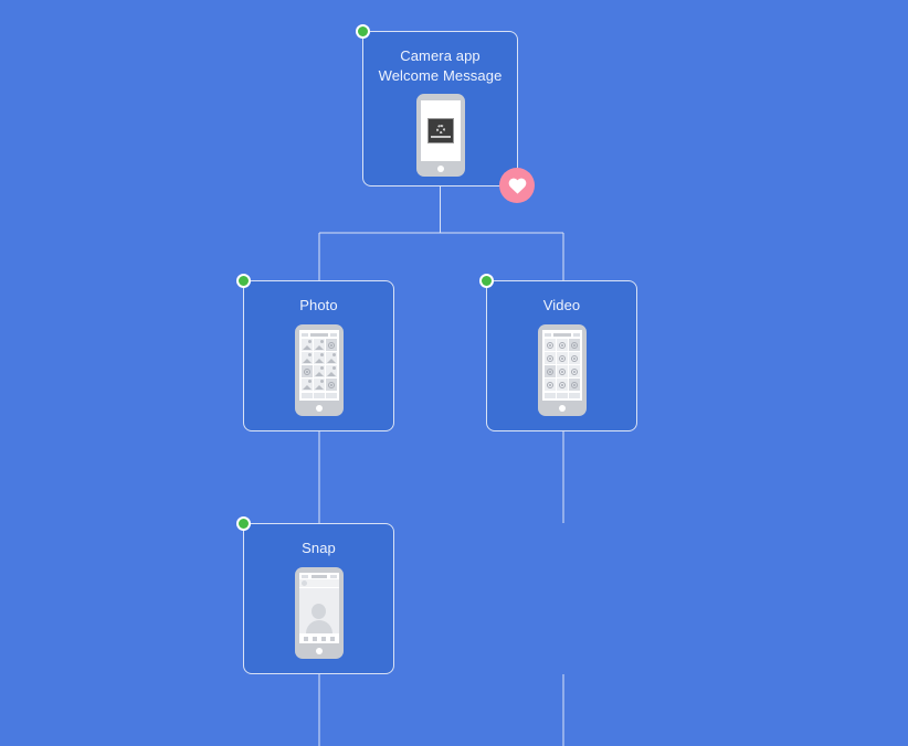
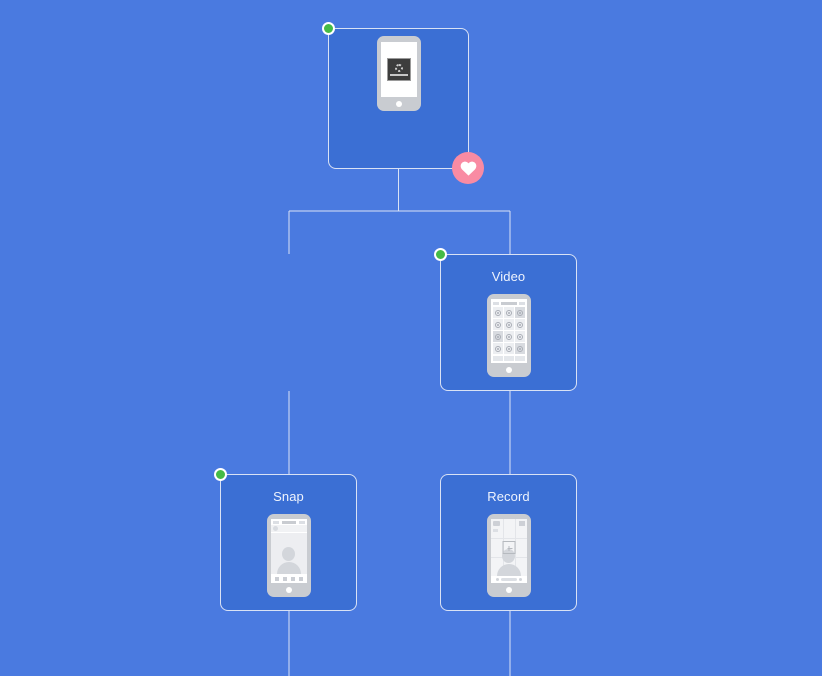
- Camera app Welcome Message
- Photo
  Video
  Snap
+ Record
